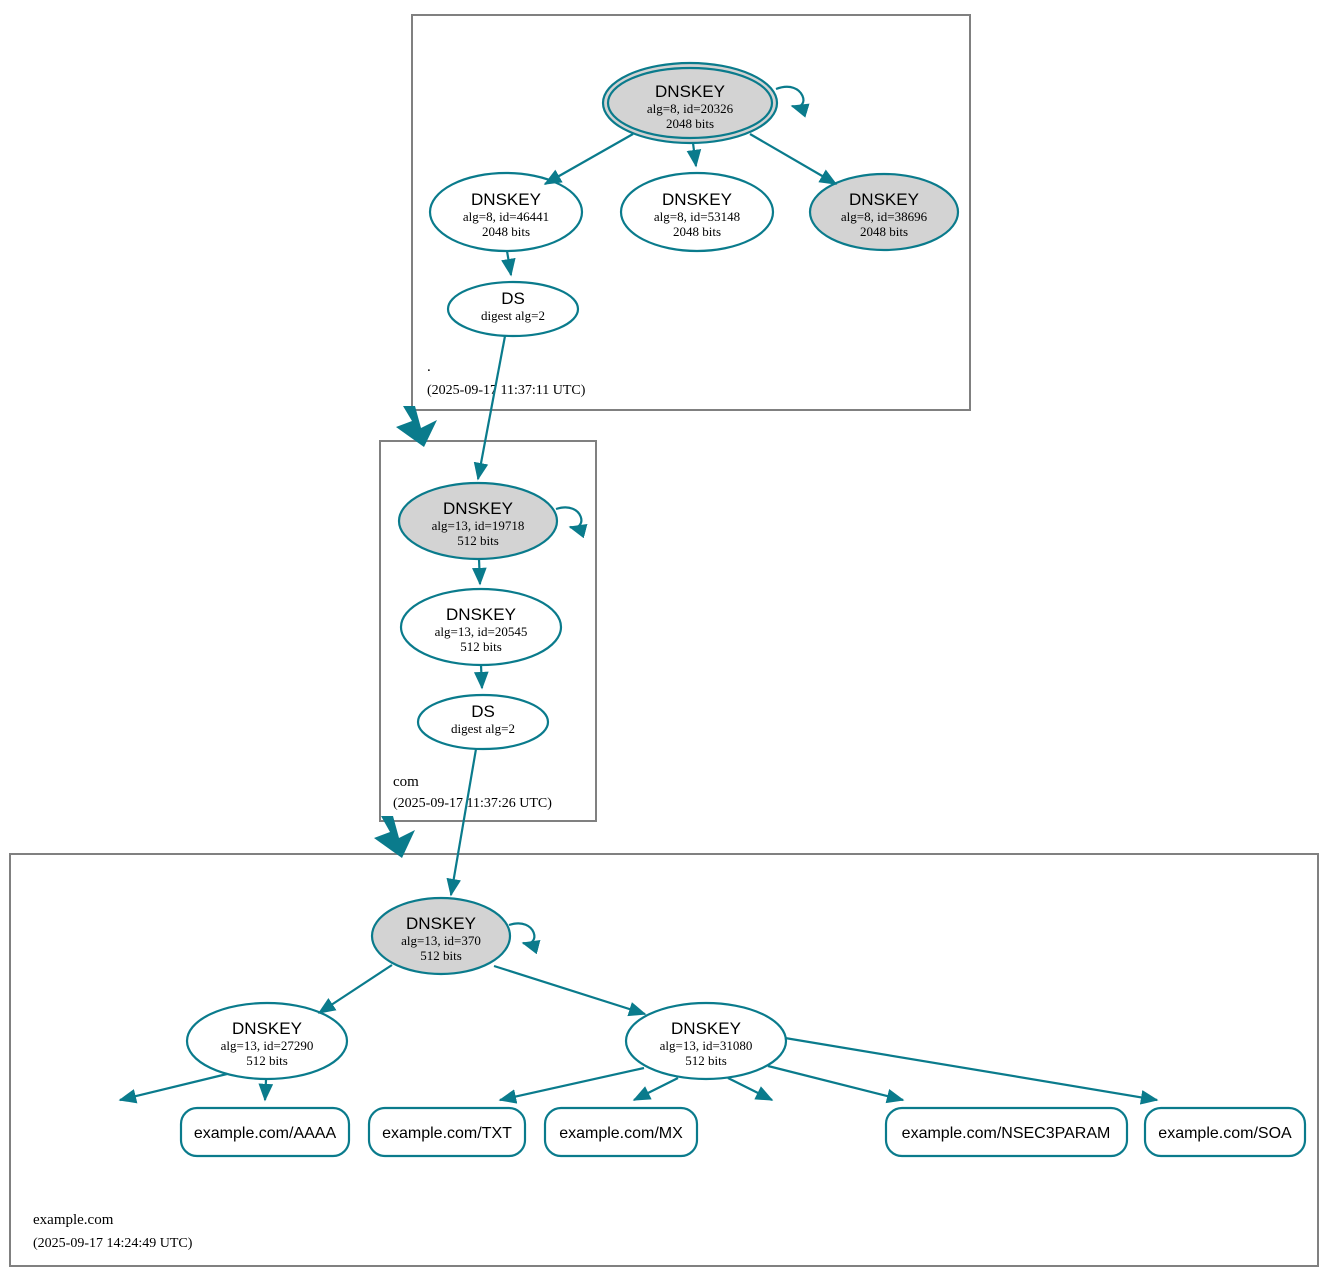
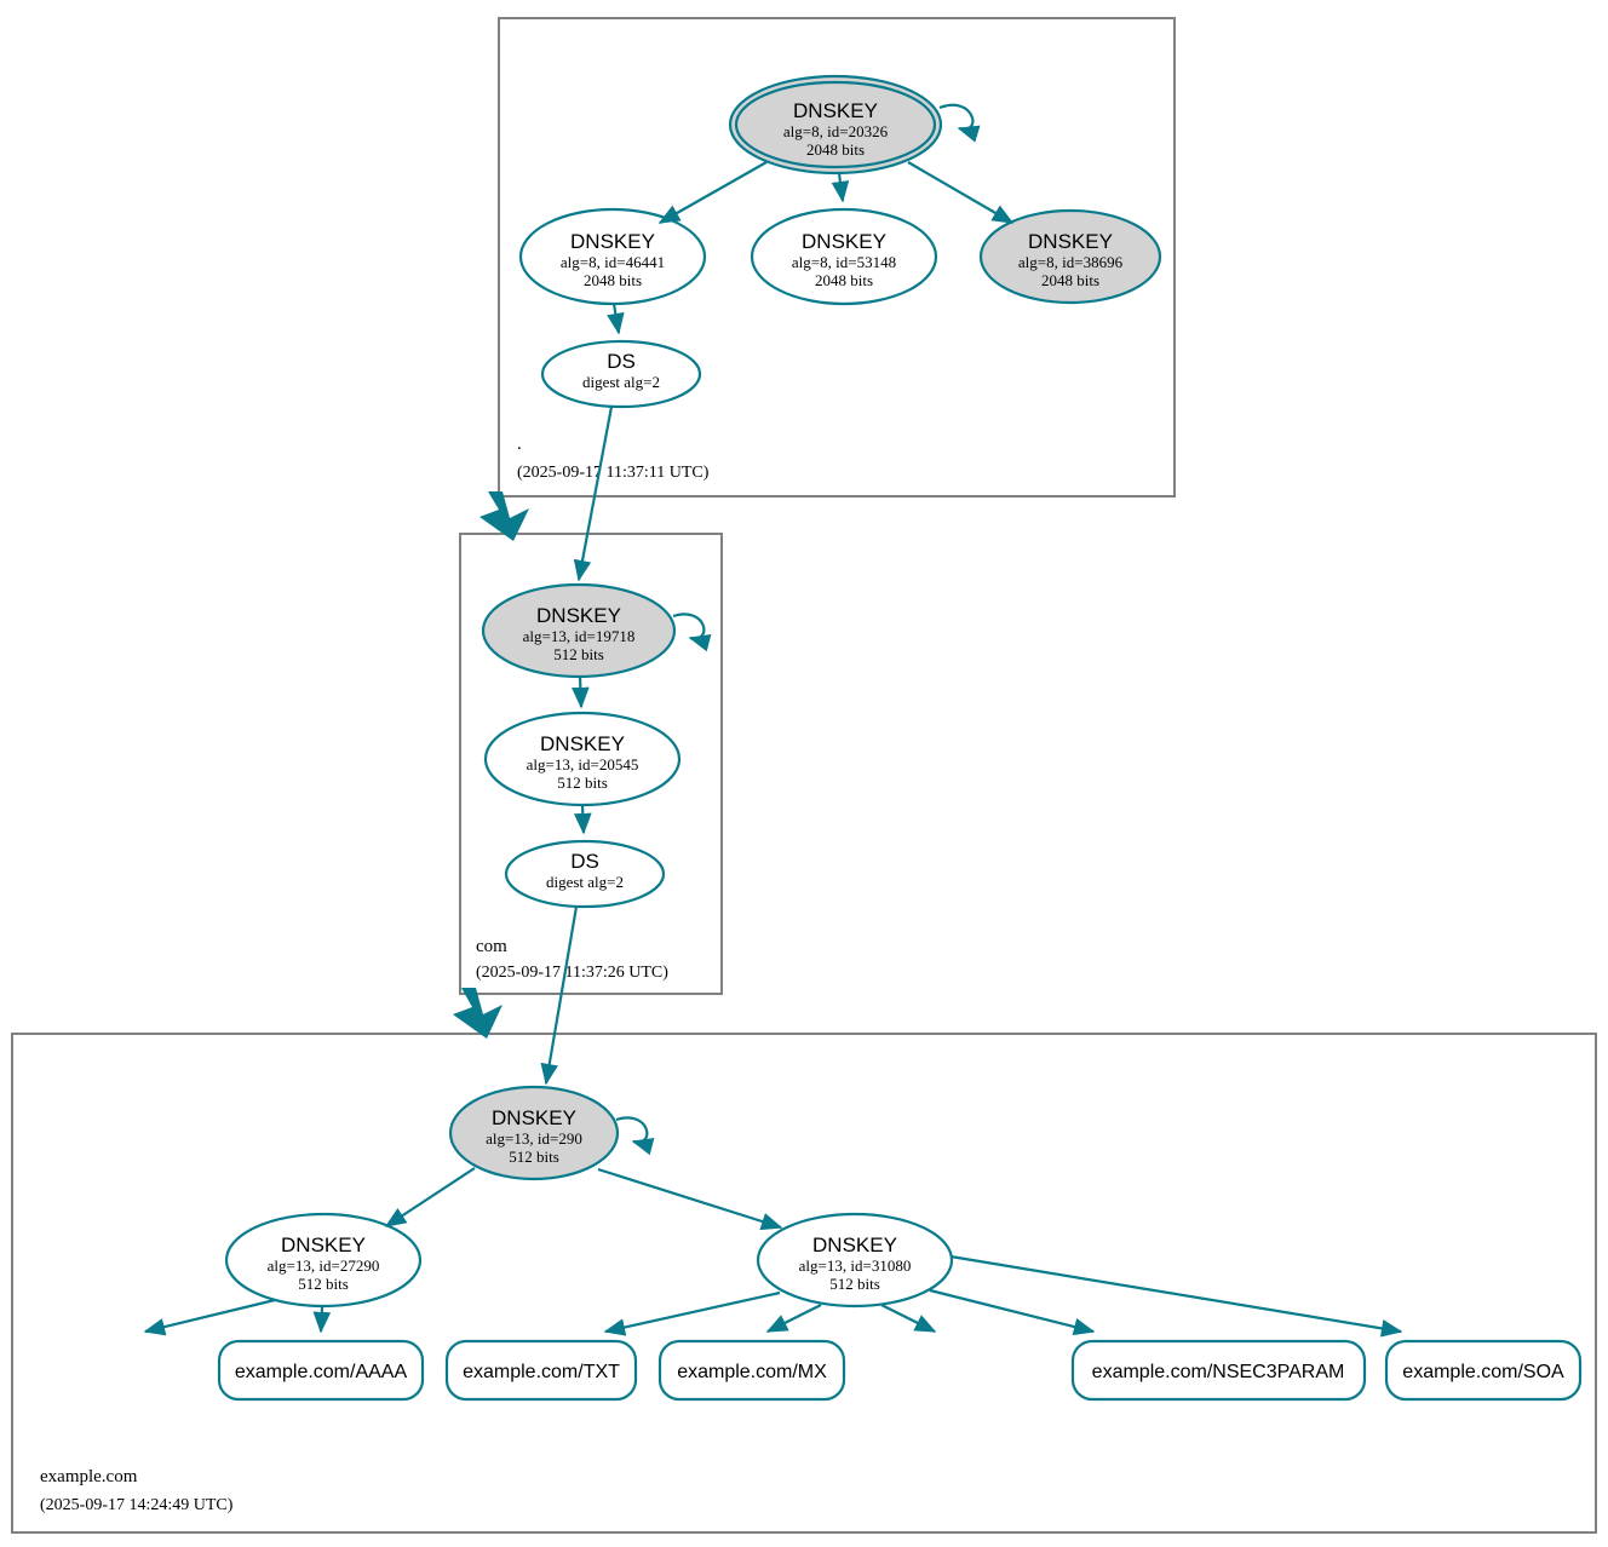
  DNSKEY
  alg=8, id=20326
  2048 bits
  DNSKEY
  alg=8, id=46441
  2048 bits
  DNSKEY
  alg=8, id=53148
  2048 bits
  DNSKEY
  alg=8, id=38696
  2048 bits
  DS
  digest alg=2
  .
  (2025-09-17 11:37:11 UTC)
  DNSKEY
  alg=13, id=19718
  512 bits
  DNSKEY
  alg=13, id=20545
  512 bits
  DS
  digest alg=2
  com
  (2025-09-17 11:37:26 UTC)
  DNSKEY
- alg=13, id=370
+ alg=13, id=290
  512 bits
  DNSKEY
  alg=13, id=27290
  512 bits
  DNSKEY
  alg=13, id=31080
  512 bits
  example.com/AAAA
  example.com/TXT
  example.com/MX
  example.com/NSEC3PARAM
  example.com/SOA
  example.com
  (2025-09-17 14:24:49 UTC)
